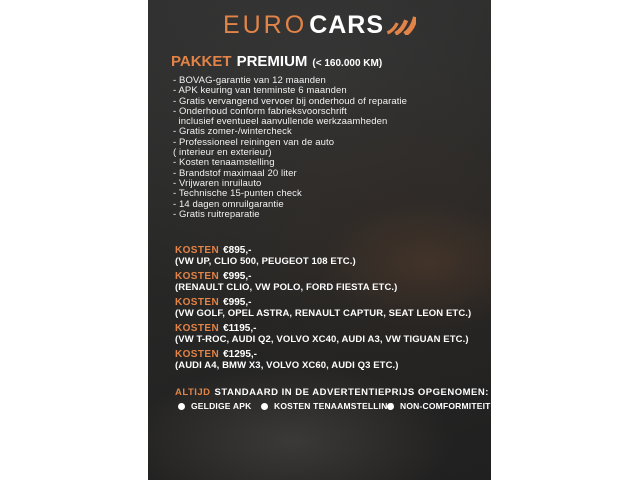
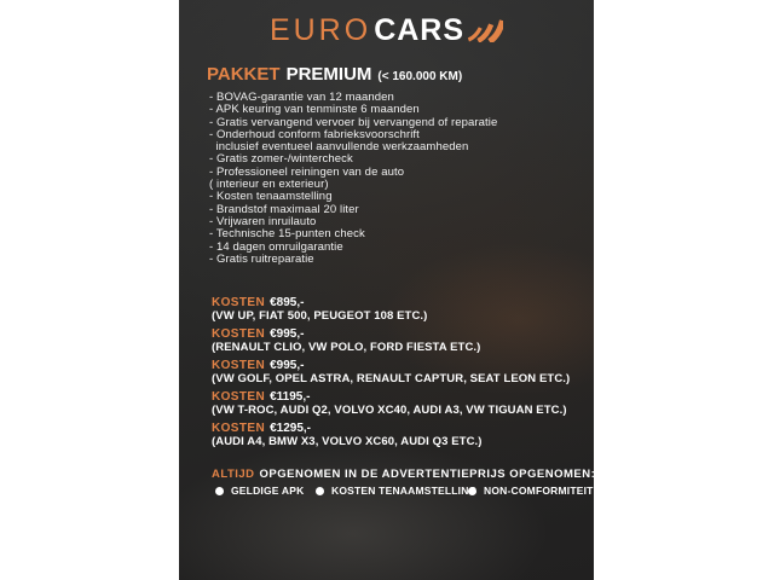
  EUROCARS
  PAKKET PREMIUM (< 160.000 KM)
  - BOVAG-garantie van 12 maanden
  - APK keuring van tenminste 6 maanden
- - Gratis vervangend vervoer bij onderhoud of reparatie
+ - Gratis vervangend vervoer bij vervangend of reparatie
  - Onderhoud conform fabrieksvoorschrift
  inclusief eventueel aanvullende werkzaamheden
  - Gratis zomer-/wintercheck
  - Professioneel reiningen van de auto
  ( interieur en exterieur)
  - Kosten tenaamstelling
  - Brandstof maximaal 20 liter
  - Vrijwaren inruilauto
  - Technische 15-punten check
  - 14 dagen omruilgarantie
  - Gratis ruitreparatie
  KOSTEN €895,-
- (VW UP, CLIO 500, PEUGEOT 108 ETC.)
+ (VW UP, FIAT 500, PEUGEOT 108 ETC.)
  KOSTEN €995,-
  (RENAULT CLIO, VW POLO, FORD FIESTA ETC.)
  KOSTEN €995,-
  (VW GOLF, OPEL ASTRA, RENAULT CAPTUR, SEAT LEON ETC.)
  KOSTEN €1195,-
  (VW T-ROC, AUDI Q2, VOLVO XC40, AUDI A3, VW TIGUAN ETC.)
  KOSTEN €1295,-
  (AUDI A4, BMW X3, VOLVO XC60, AUDI Q3 ETC.)
- ALTIJD STANDAARD IN DE ADVERTENTIEPRIJS OPGENOMEN:
+ ALTIJD OPGENOMEN IN DE ADVERTENTIEPRIJS OPGENOMEN:
  GELDIGE APK
  KOSTEN TENAAMSTELLIN
  NON-COMFORMITEIT
